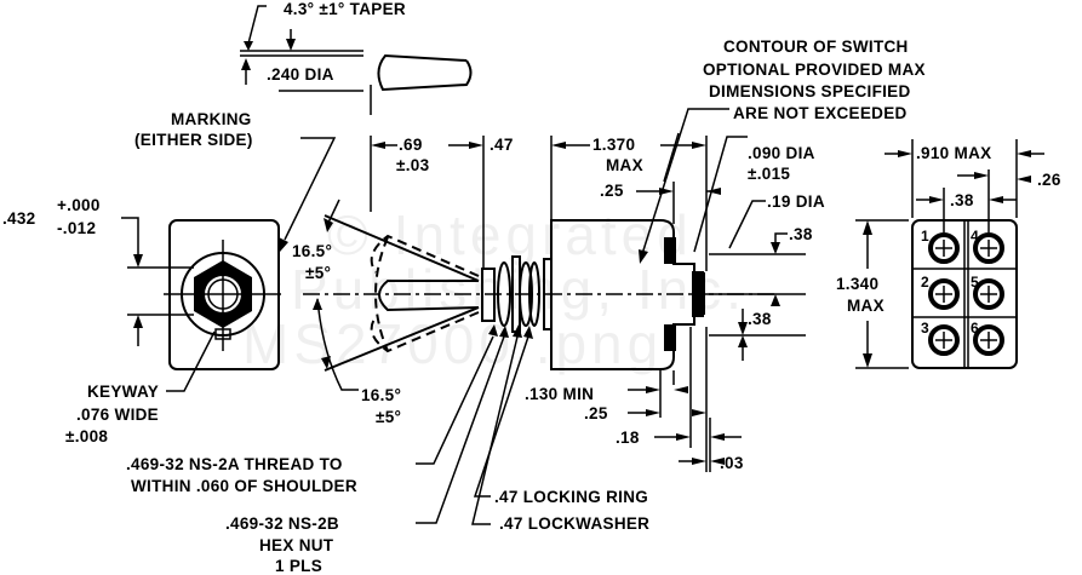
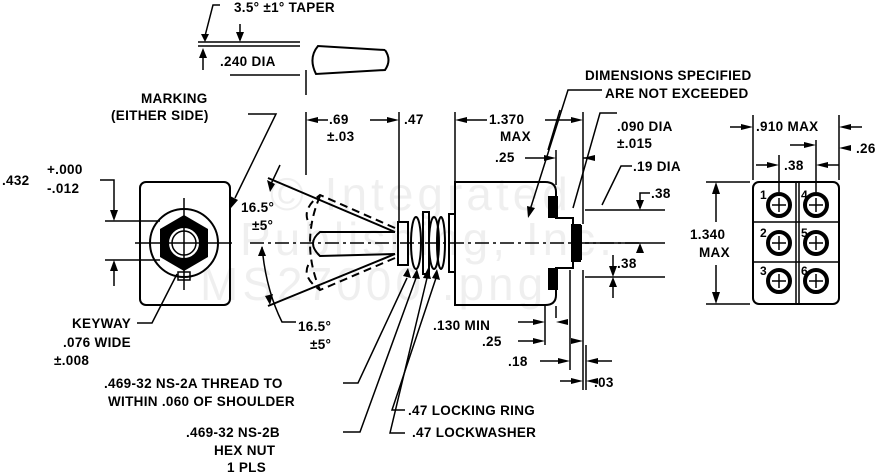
  © Integrated
  Publishing, Inc.
  MS2000 .png
  .432
  +.000
  -.012
  MARKING
  (EITHER SIDE)
  KEYWAY
  .076 WIDE
  ±.008
  .69
  ±.03
  .47
  1.370
  MAX
  .25
- CONTOUR OF SWITCH
- OPTIONAL PROVIDED MAX
  DIMENSIONS SPECIFIED
  ARE NOT EXCEEDED
- 4.3° ±1° TAPER
+ 3.5° ±1° TAPER
  .240 DIA
  16.5°
  ±5°
  16.5°
  ±5°
  .090 DIA
  ±.015
  .19 DIA
  .38
  .38
  .130 MIN
  .25
  .18
  .03
  .469-32 NS-2A THREAD TO
  WITHIN .060 OF SHOULDER
  .47 LOCKING RING
  .469-32 NS-2B
  HEX NUT
  1 PLS
  .47 LOCKWASHER
  1
  2
  3
  4
  5
  6
  .910 MAX
  .26
  .38
  1.340
  MAX
